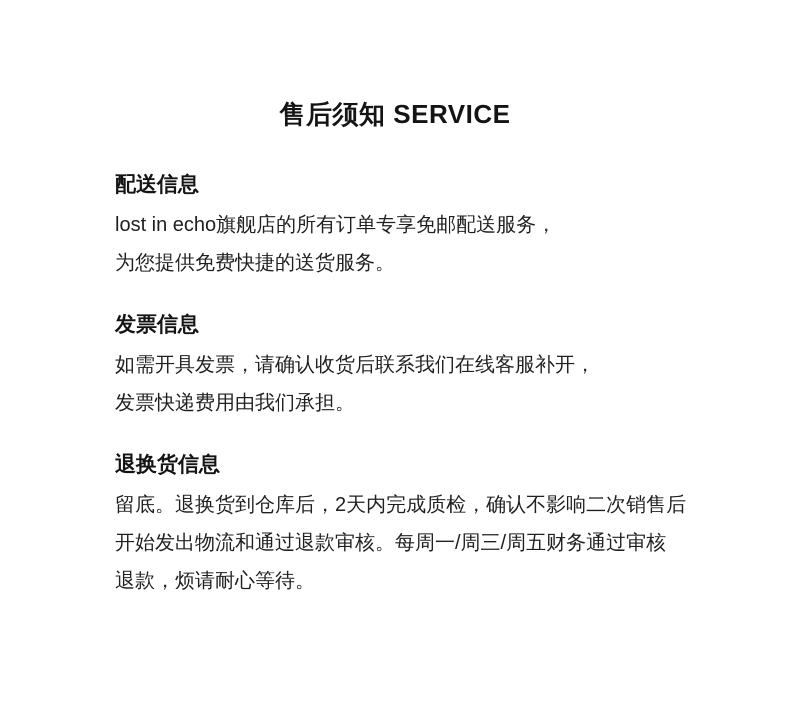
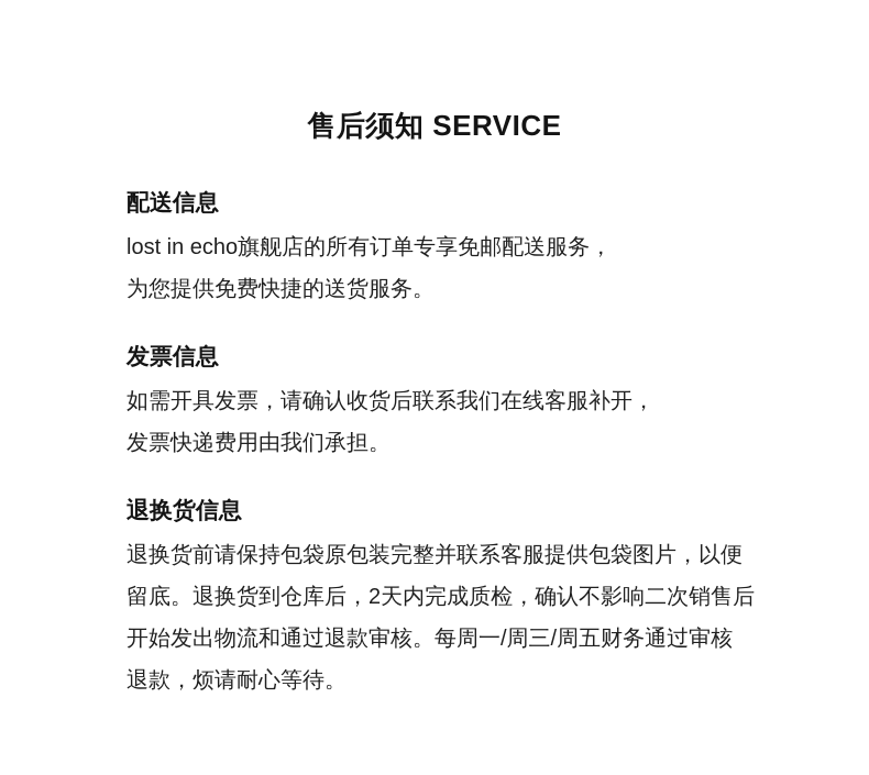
  售后须知 SERVICE
  配送信息
  lost in echo旗舰店的所有订单专享免邮配送服务，
  为您提供免费快捷的送货服务。
  发票信息
  如需开具发票，请确认收货后联系我们在线客服补开，
  发票快递费用由我们承担。
  退换货信息
+ 退换货前请保持包袋原包装完整并联系客服提供包袋图片，以便
  留底。退换货到仓库后，2天内完成质检，确认不影响二次销售后
  开始发出物流和通过退款审核。每周一/周三/周五财务通过审核
  退款，烦请耐心等待。
